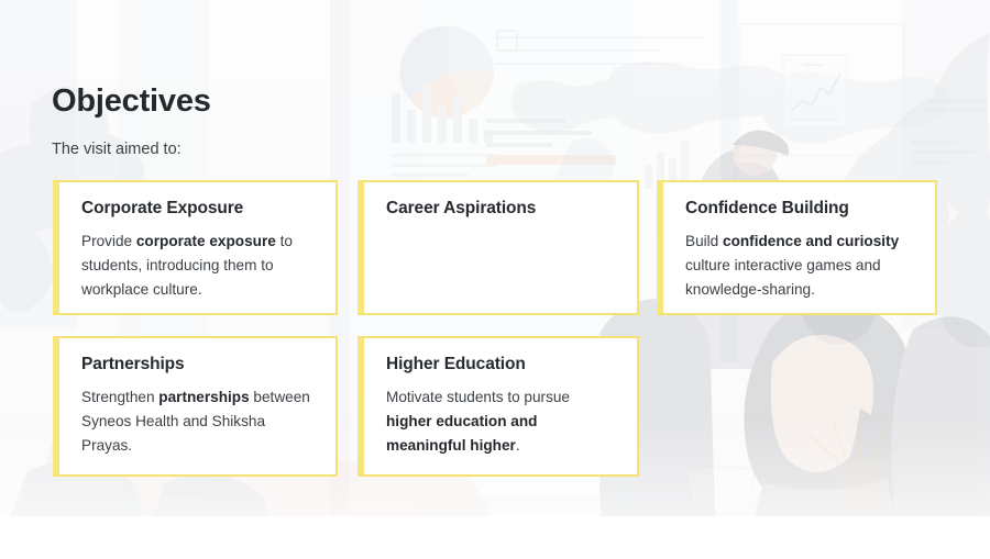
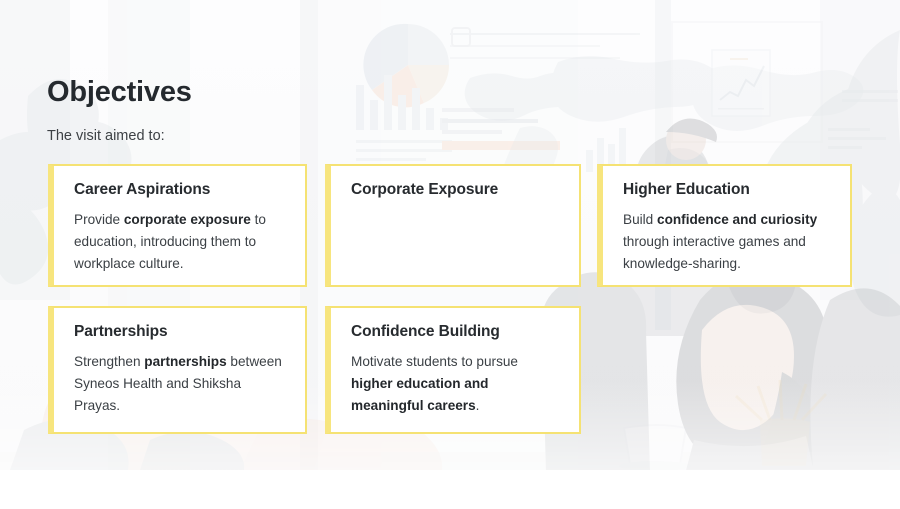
  Objectives
  The visit aimed to:
- Corporate Exposure
+ Career Aspirations
- Provide corporate exposure to students, introducing them to workplace culture.
+ Provide corporate exposure to education, introducing them to workplace culture.
- Career Aspirations
+ Corporate Exposure
- Confidence Building
+ Higher Education
- Build confidence and curiosity culture interactive games and knowledge-sharing.
+ Build confidence and curiosity through interactive games and knowledge-sharing.
  Partnerships
  Strengthen partnerships between Syneos Health and Shiksha Prayas.
- Higher Education
+ Confidence Building
- Motivate students to pursue higher education and meaningful higher.
+ Motivate students to pursue higher education and meaningful careers.
